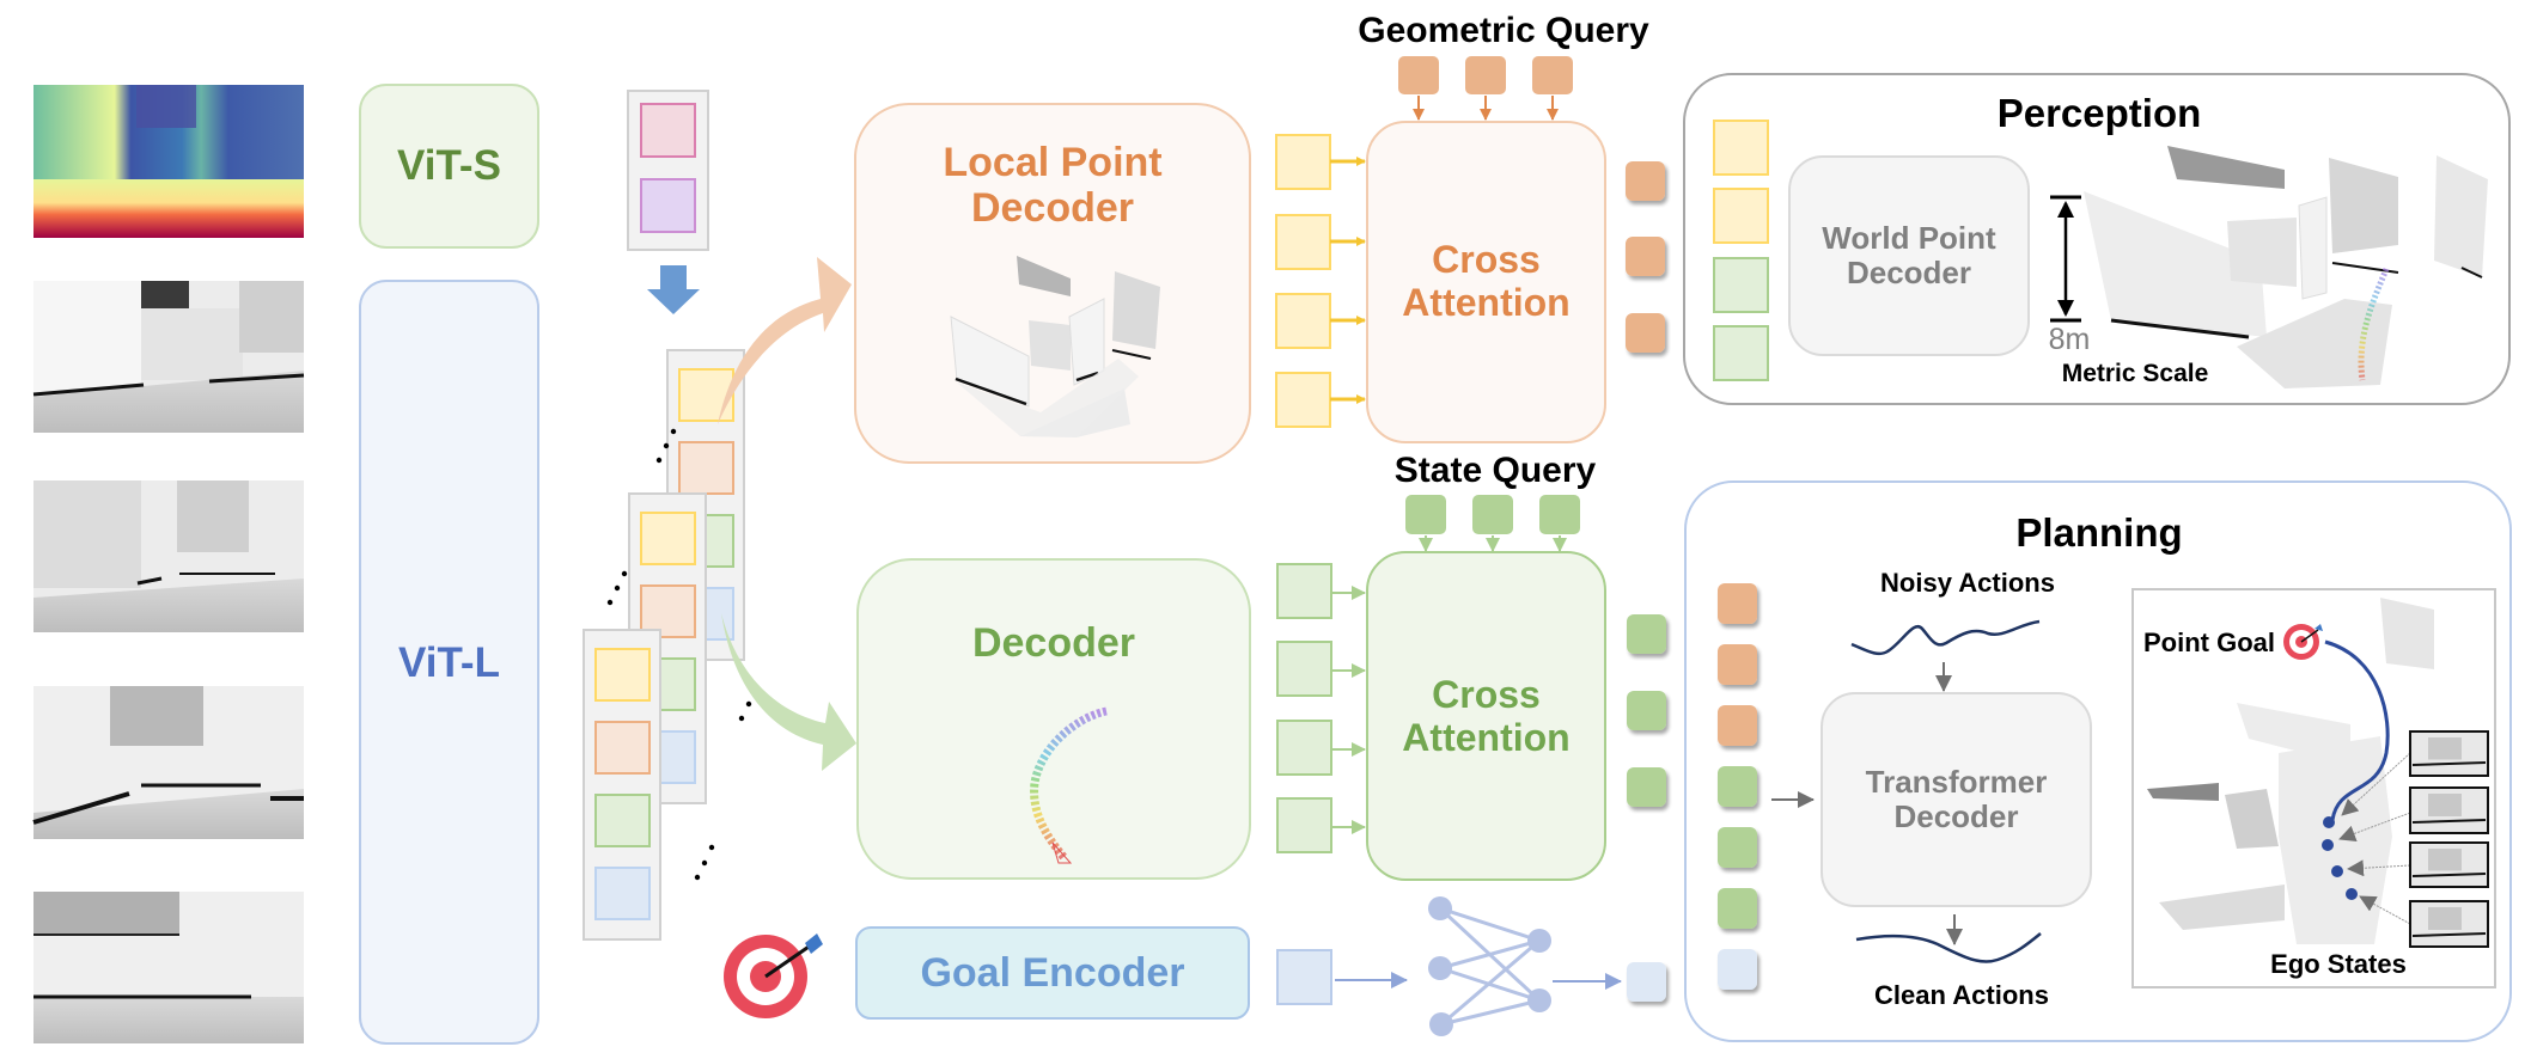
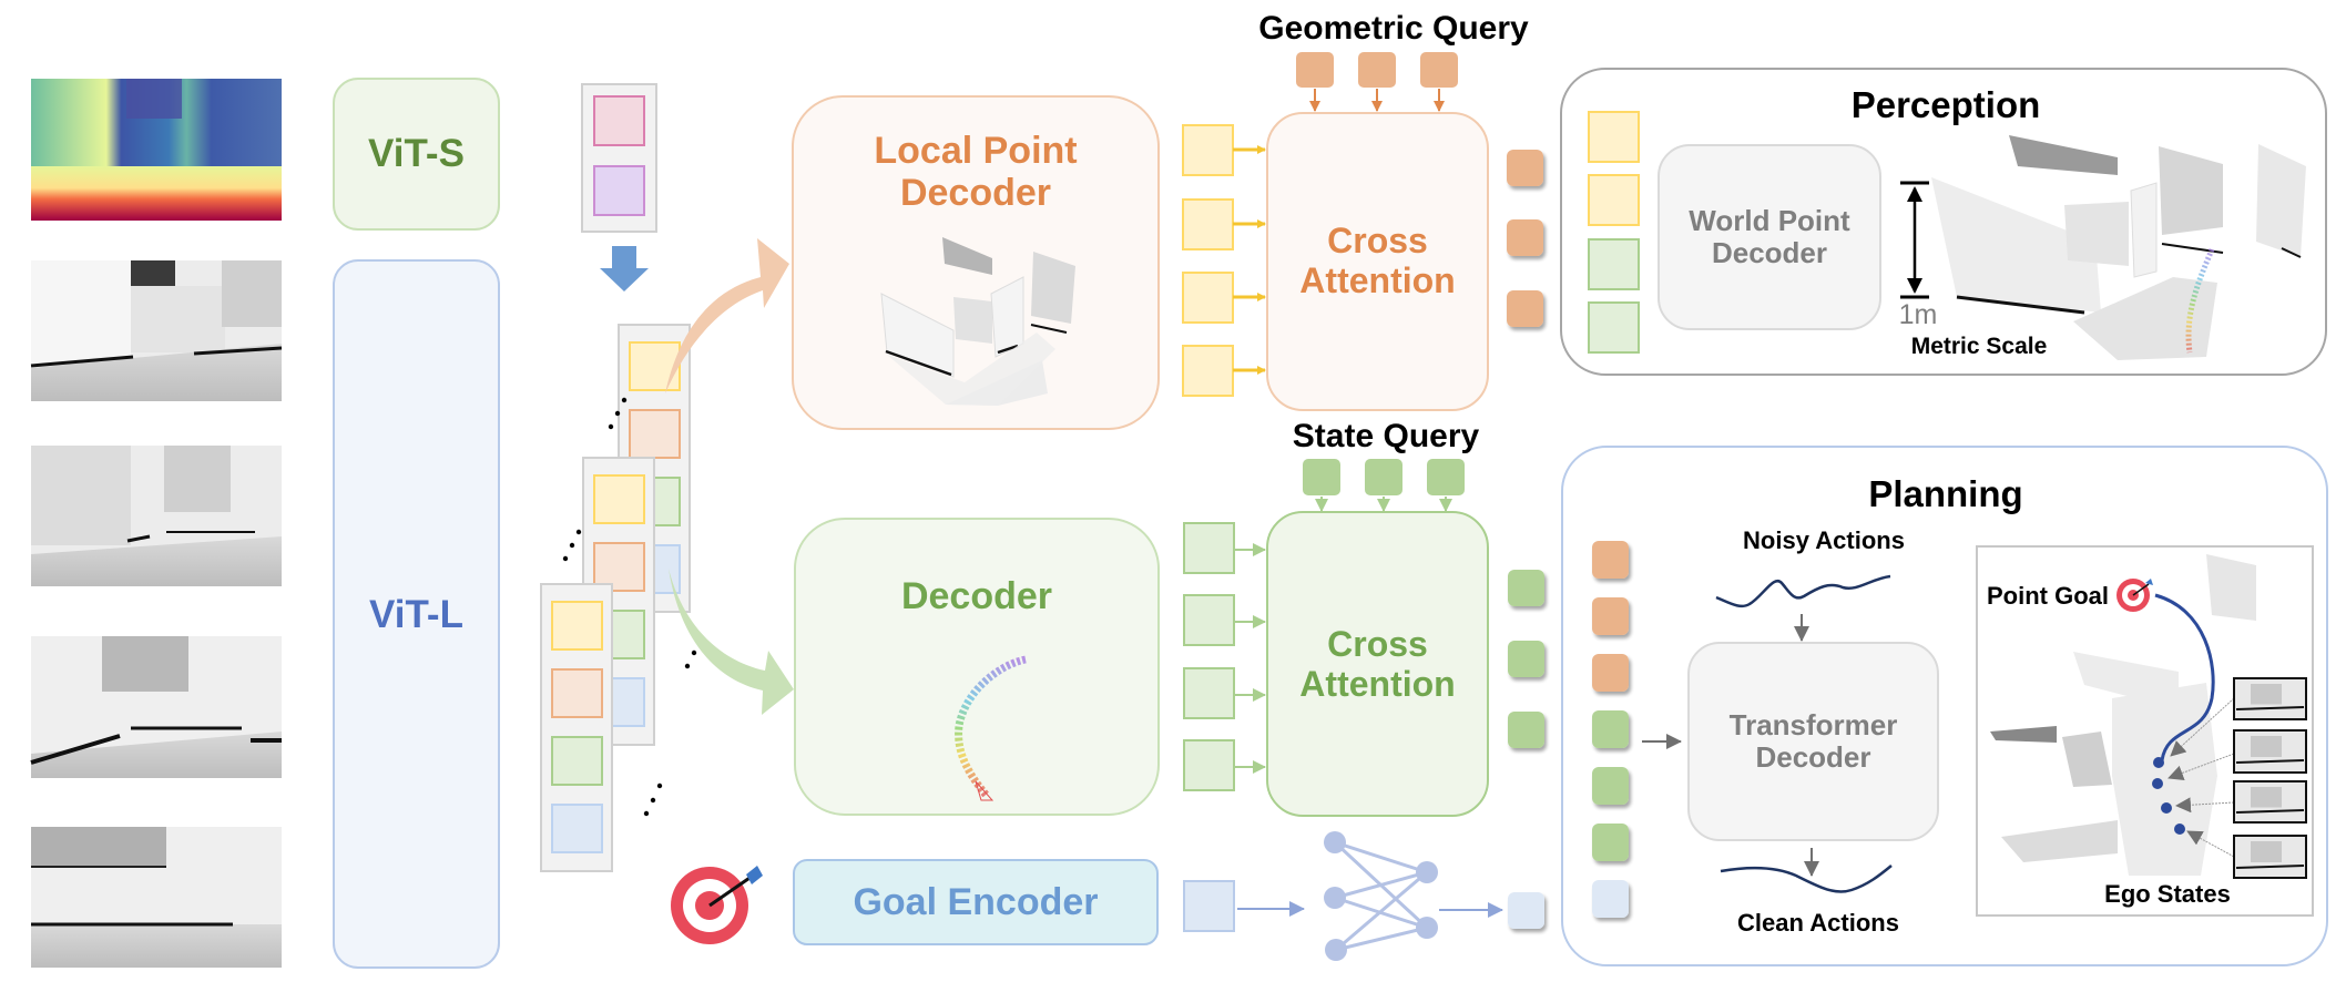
  ViT-S
  ViT-L
  Local Point
  Decoder
  Decoder
  Goal Encoder
  Geometric Query
  State Query
  Cross
  Attention
  Cross
  Attention
  Perception
  World Point
  Decoder
- 8m
+ 1m
  Metric Scale
  Planning
  Noisy Actions
  Transformer
  Decoder
  Clean Actions
  Point Goal
  Ego States
